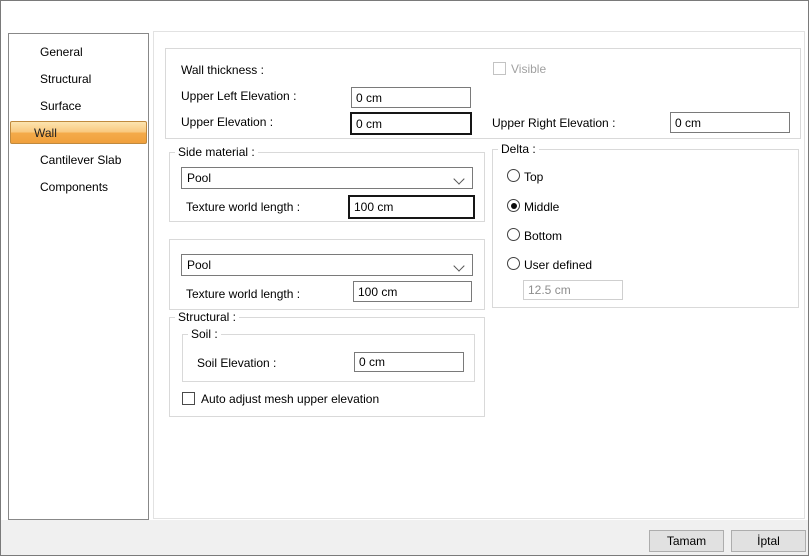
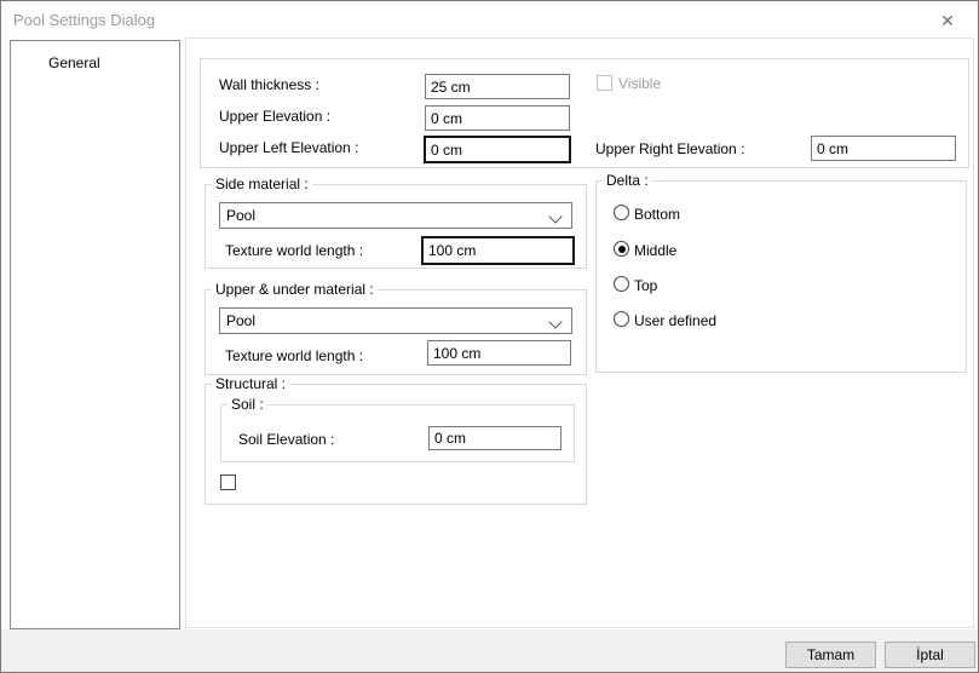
+ Pool Settings Dialog
+ ✕
  General
- Structural
- Surface
- Wall
- Cantilever Slab
- Components
  Wall thickness :
+ 25 cm
- Upper Left Elevation :
+ Upper Elevation :
  0 cm
- Upper Elevation :
+ Upper Left Elevation :
  0 cm
  Visible
  Upper Right Elevation :
  0 cm
  Side material :
  Pool
  Texture world length :
  100 cm
+ Upper & under material :
  Pool
  Texture world length :
  100 cm
  Structural :
  Soil :
  Soil Elevation :
  0 cm
- Auto adjust mesh upper elevation
  Delta :
- Top
+ Bottom
  Middle
- Bottom
+ Top
  User defined
- 12.5 cm
  Tamam
  İptal
